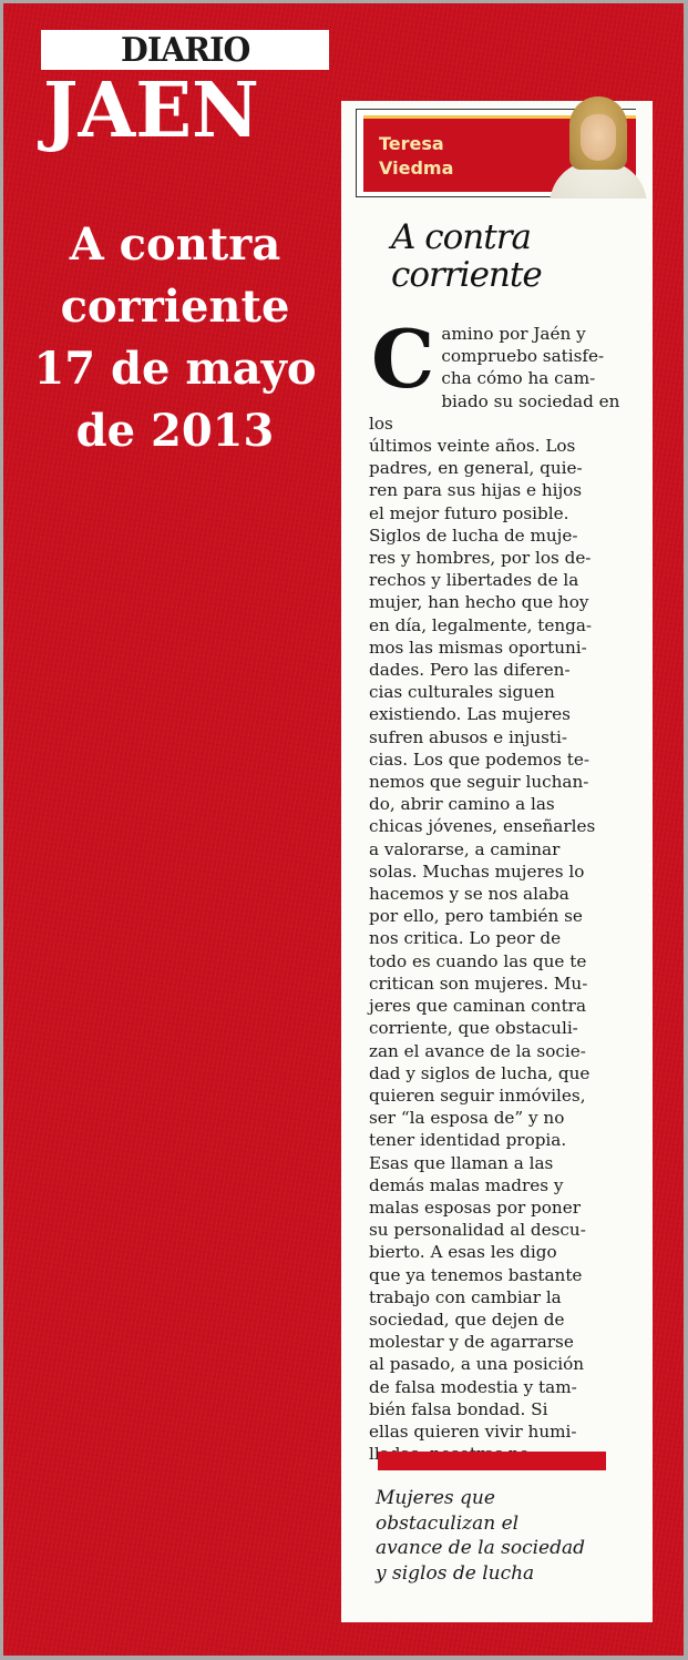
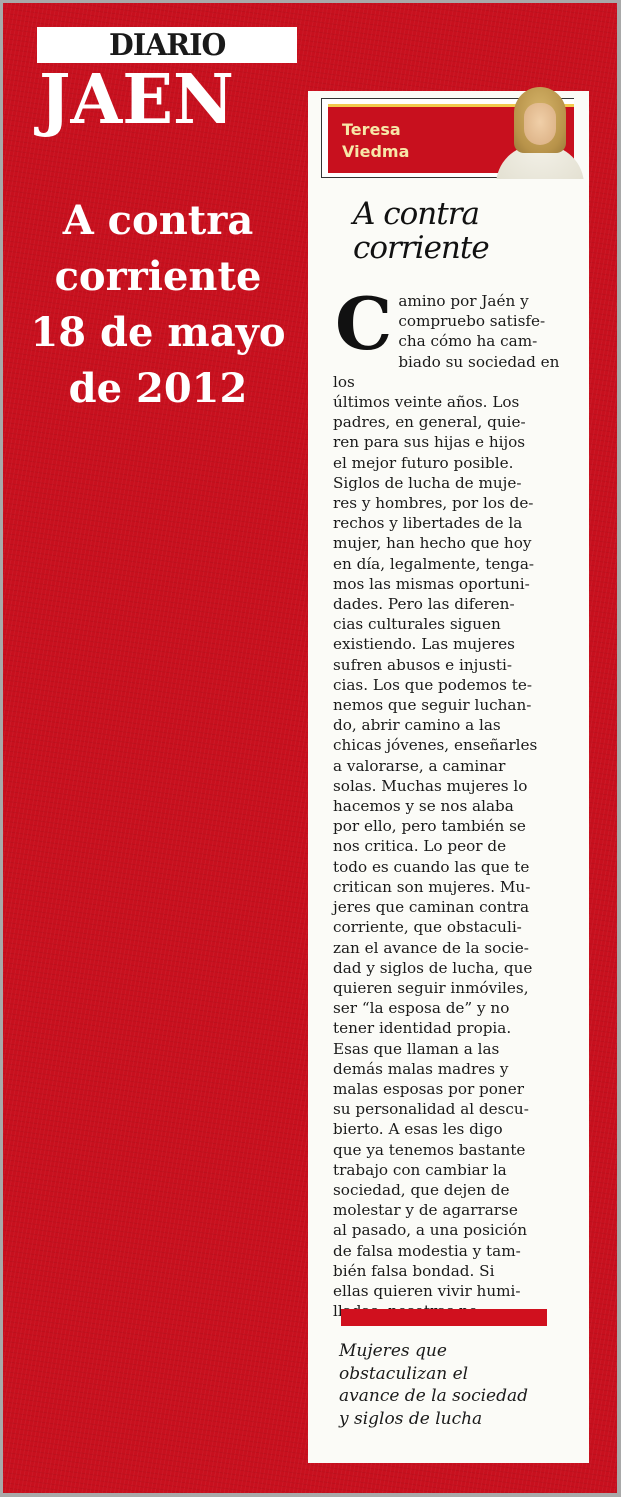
  DIARIO
  JAEN
  A contra
  corriente
- 17 de mayo
+ 18 de mayo
- de 2013
+ de 2012
  Teresa
  Viedma
  A contra
  corriente
  C
  amino por Jaén y
  compruebo satisfe-
  cha cómo ha cam-
  biado su sociedad en los
  últimos veinte años. Los
  padres, en general, quie-
  ren para sus hijas e hijos
  el mejor futuro posible.
  Siglos de lucha de muje-
  res y hombres, por los de-
  rechos y libertades de la
  mujer, han hecho que hoy
  en día, legalmente, tenga-
  mos las mismas oportuni-
  dades. Pero las diferen-
  cias culturales siguen
  existiendo. Las mujeres
  sufren abusos e injusti-
  cias. Los que podemos te-
  nemos que seguir luchan-
  do, abrir camino a las
  chicas jóvenes, enseñarles
  a valorarse, a caminar
  solas. Muchas mujeres lo
  hacemos y se nos alaba
  por ello, pero también se
  nos critica. Lo peor de
  todo es cuando las que te
  critican son mujeres. Mu-
  jeres que caminan contra
  corriente, que obstaculi-
  zan el avance de la socie-
  dad y siglos de lucha, que
  quieren seguir inmóviles,
  ser “la esposa de” y no
  tener identidad propia.
  Esas que llaman a las
  demás malas madres y
  malas esposas por poner
  su personalidad al descu-
  bierto. A esas les digo
  que ya tenemos bastante
  trabajo con cambiar la
  sociedad, que dejen de
  molestar y de agarrarse
  al pasado, a una posición
  de falsa modestia y tam-
  bién falsa bondad. Si
  ellas quieren vivir humi-
  Mujeres que
  obstaculizan el
  avance de la sociedad
  y siglos de lucha
